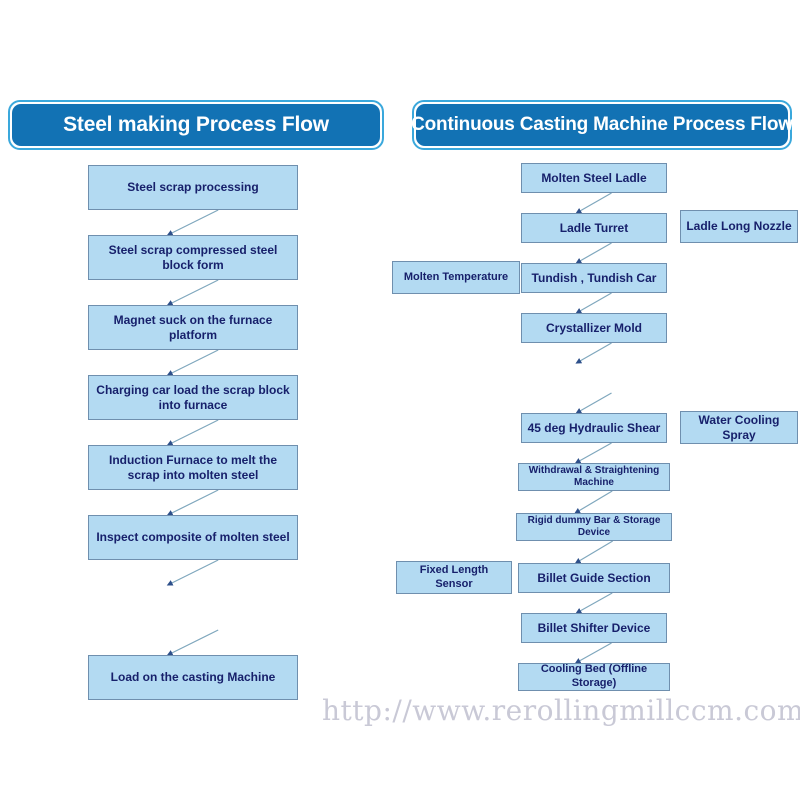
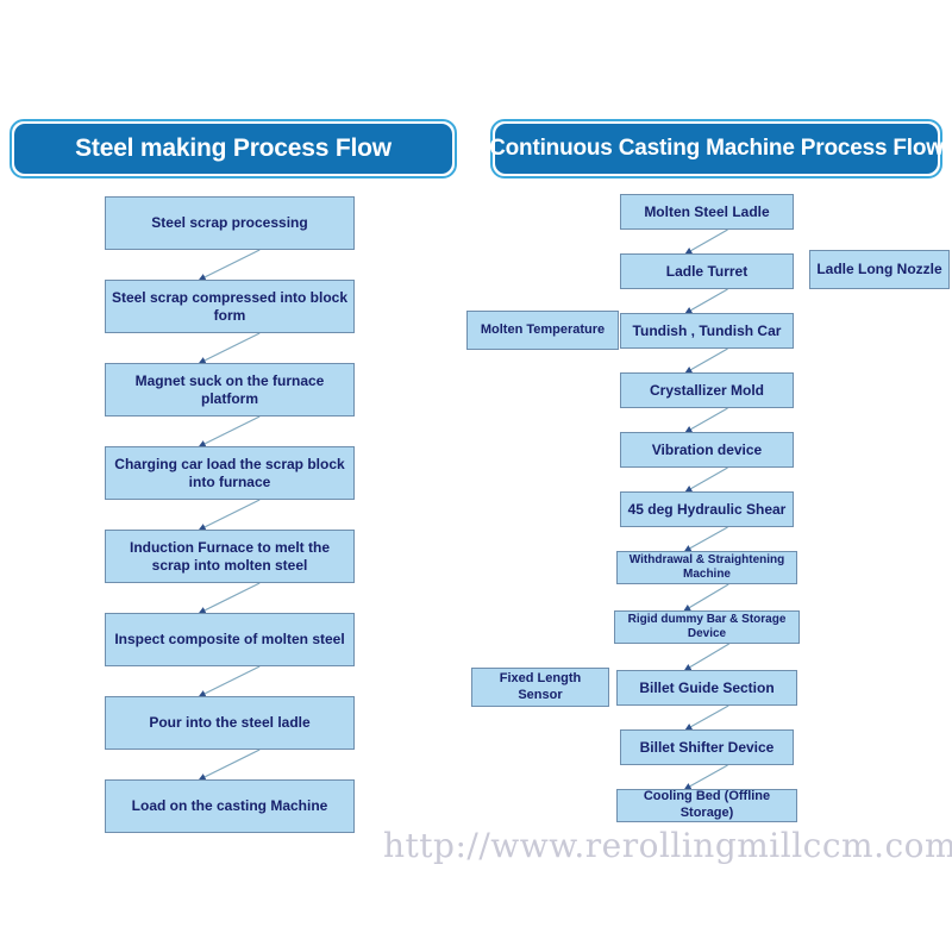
  Steel making Process Flow
  Steel scrap processing
- Steel scrap compressed steel block form
+ Steel scrap compressed into block form
  Magnet suck on the furnace platform
  Charging car load the scrap block into furnace
  Induction Furnace to melt the scrap into molten steel
  Inspect composite of molten steel
+ Pour into the steel ladle
  Load on the casting Machine
  Continuous Casting Machine Process Flow
  Molten Steel Ladle
  Ladle Turret
  Tundish , Tundish Car
  Crystallizer Mold
+ Vibration device
  45 deg Hydraulic Shear
  Withdrawal & Straightening Machine
  Rigid dummy Bar & Storage Device
  Billet Guide Section
  Billet Shifter Device
  Cooling Bed (Offline Storage)
  Ladle Long Nozzle
  Molten Temperature
- Water Cooling Spray
  Fixed Length Sensor
  http://www.rerollingmillccm.com
